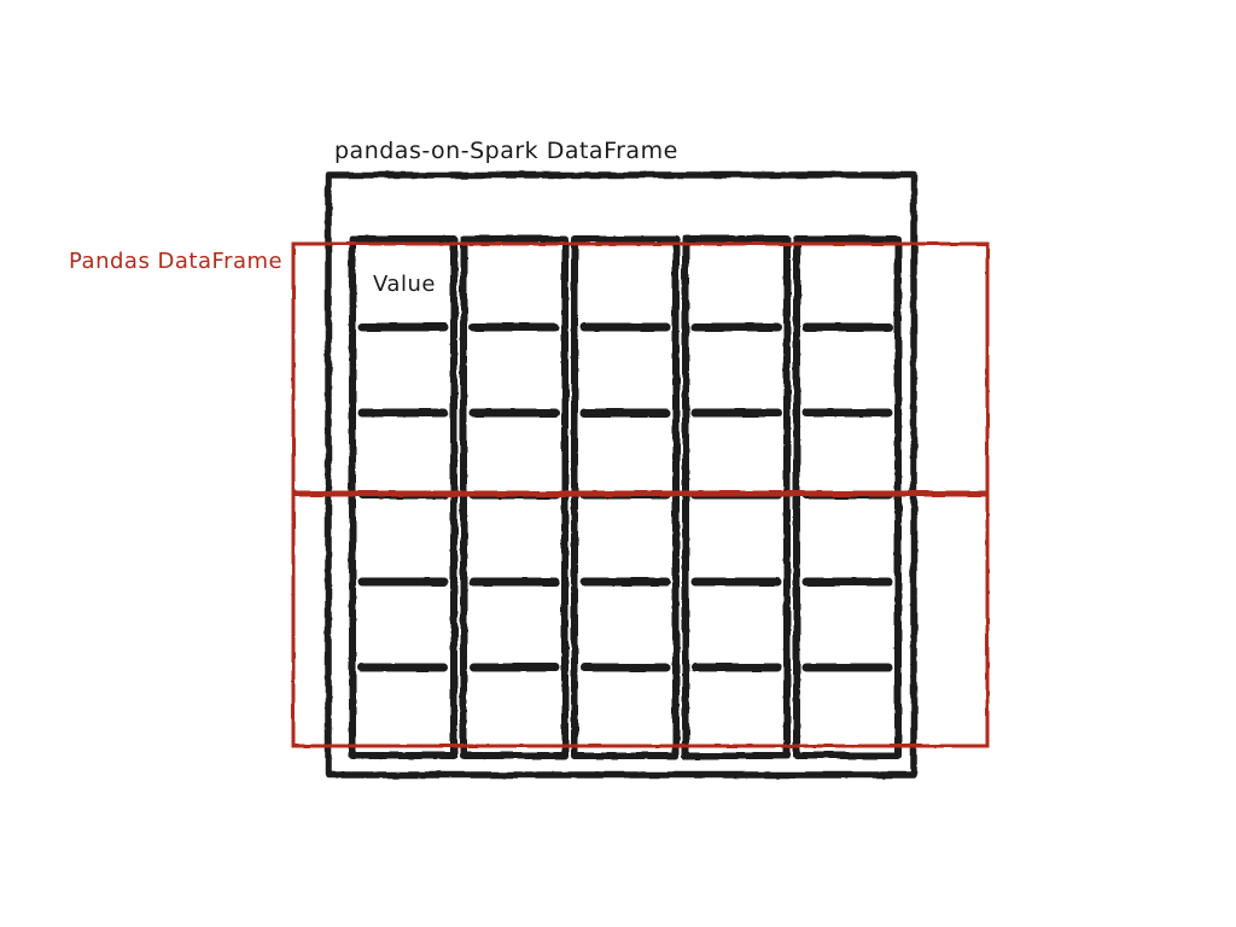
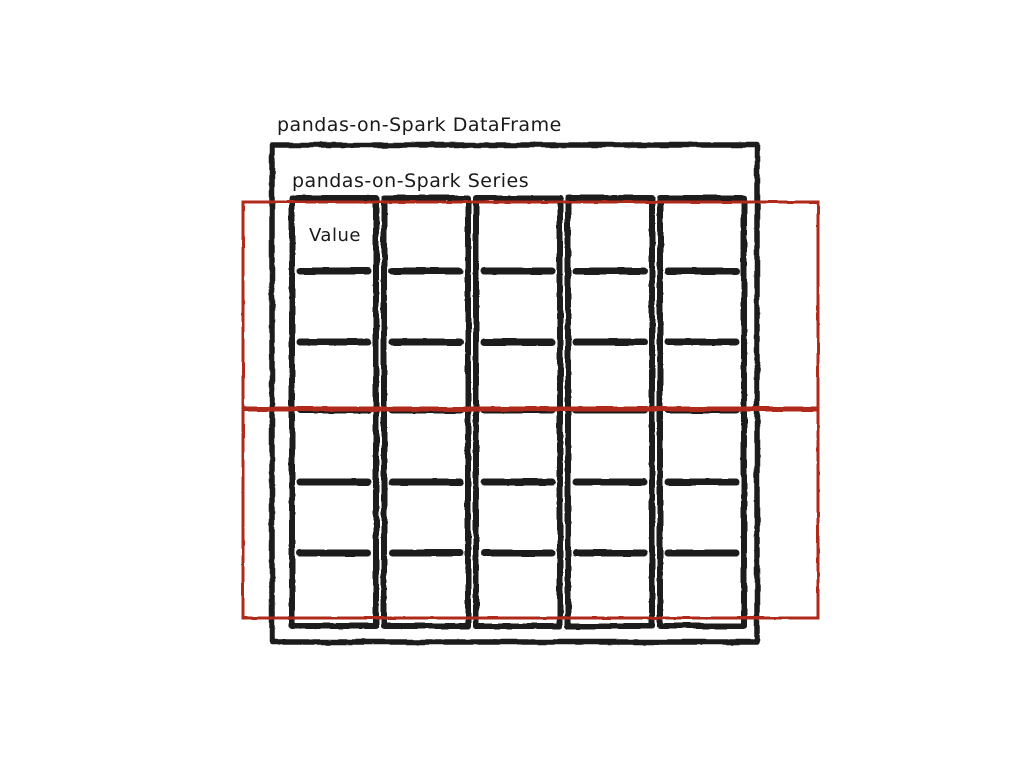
  pandas-on-Spark DataFrame
+ pandas-on-Spark Series
  Value
- Pandas DataFrame
